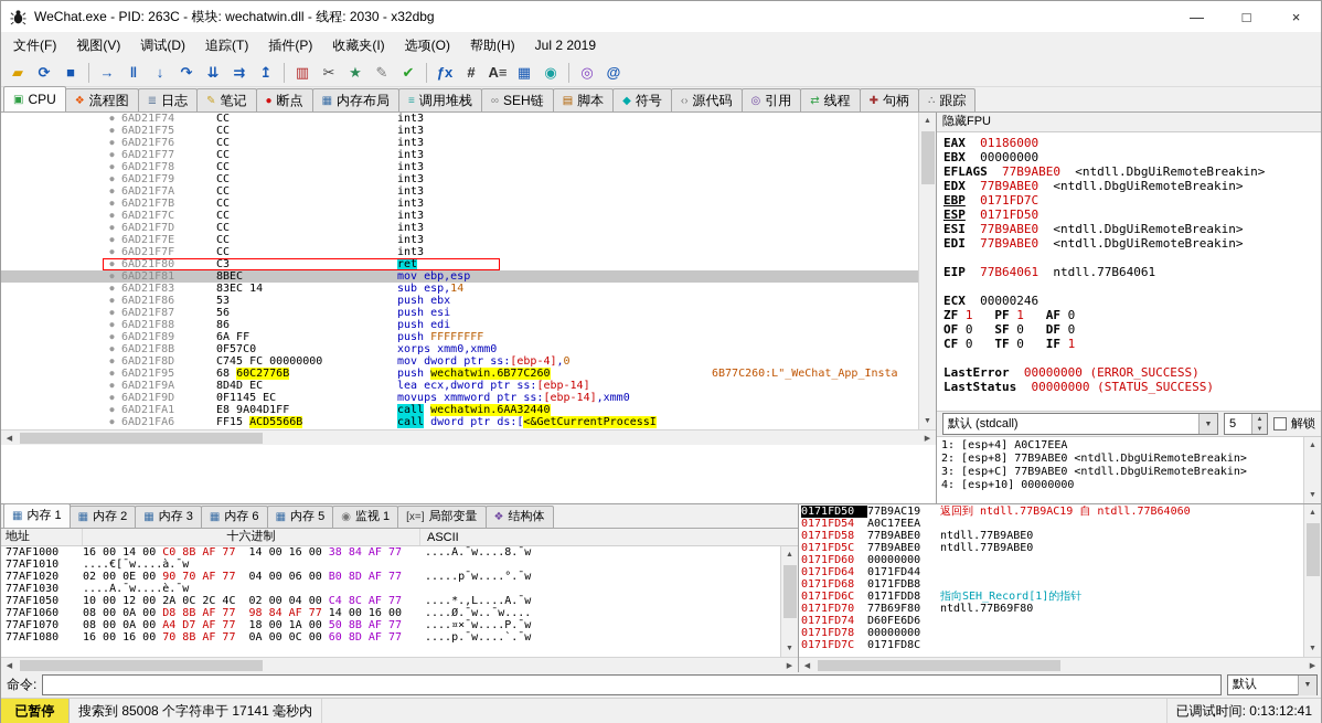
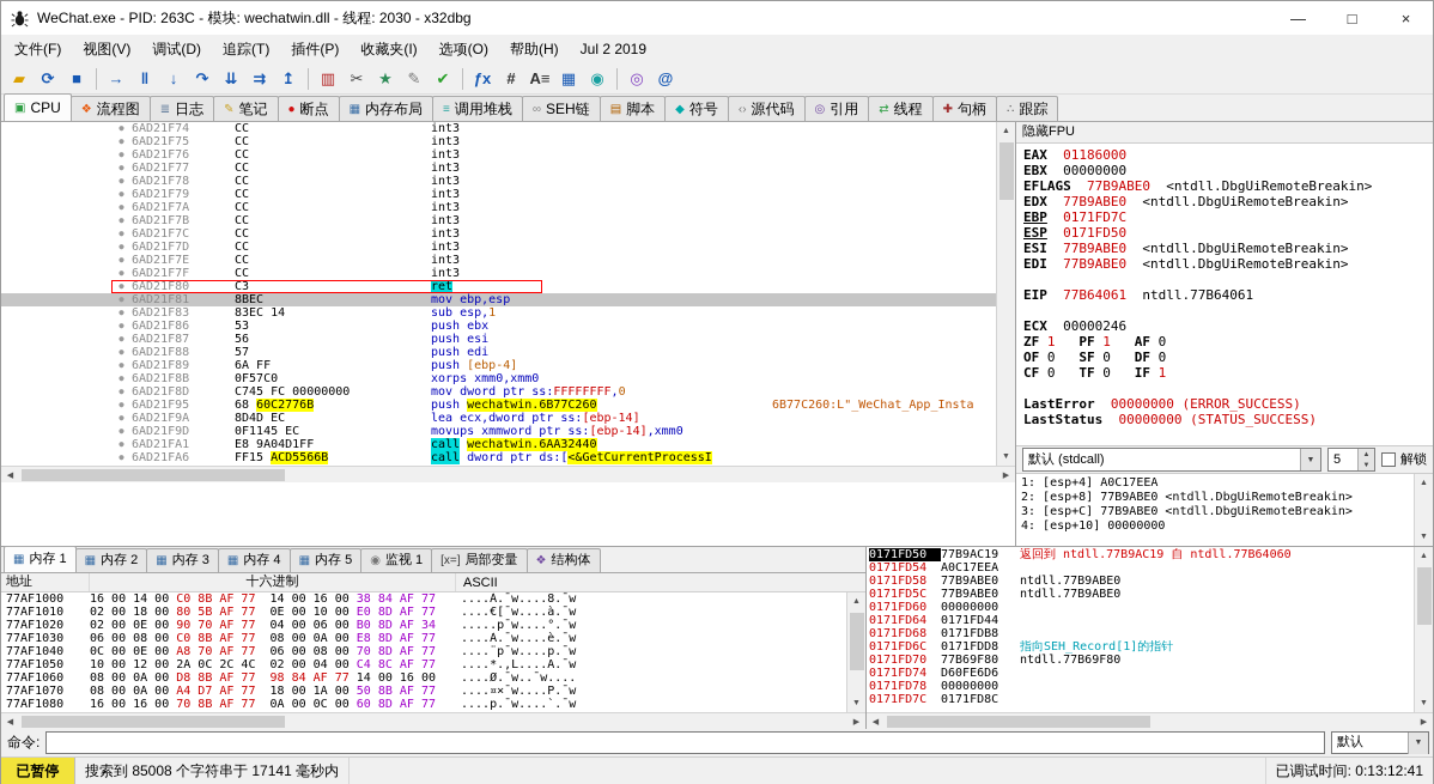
  WeChat.exe - PID: 263C - 模块: wechatwin.dll - 线程: 2030 - x32dbg
  —
  □
  ×
  文件(F)
  视图(V)
  调试(D)
  追踪(T)
  插件(P)
  收藏夹(I)
  选项(O)
  帮助(H)
  Jul 2 2019
  ▰
  ⟳
  ■
  →
  ‖
  ↓
  ↷
  ⇊
  ⇉
  ↥
  ▥
  ✂
  ★
  ✎
  ✔
  ƒx
  #
  A≡
  ▦
  ◉
  ◎
  @
  ▣
  CPU
  ❖
  流程图
  ≣
  日志
  ✎
  笔记
  ●
  断点
  ▦
  内存布局
  ≡
  调用堆栈
  ∞
  SEH链
  ▤
  脚本
  ◆
  符号
  ‹›
  源代码
  ◎
  引用
  ⇄
  线程
  ✚
  句柄
  ∴
  跟踪
  ●
  6AD21F74
  CC
  int3
  ●
  6AD21F75
  CC
  int3
  ●
  6AD21F76
  CC
  int3
  ●
  6AD21F77
  CC
  int3
  ●
  6AD21F78
  CC
  int3
  ●
  6AD21F79
  CC
  int3
  ●
  6AD21F7A
  CC
  int3
  ●
  6AD21F7B
  CC
  int3
  ●
  6AD21F7C
  CC
  int3
  ●
  6AD21F7D
  CC
  int3
  ●
  6AD21F7E
  CC
  int3
  ●
  6AD21F7F
  CC
  int3
  ●
  6AD21F80
  C3
  ret
  ●
  6AD21F81
  8BEC
  mov ebp,esp
  ●
  6AD21F83
  83EC 14
- sub esp,14
+ sub esp,1
  ●
  6AD21F86
  53
  push ebx
  ●
  6AD21F87
  56
  push esi
  ●
  6AD21F88
- 86
+ 57
  push edi
  ●
  6AD21F89
  6A FF
- push FFFFFFFF
+ push [ebp-4]
  ●
  6AD21F8B
  0F57C0
  xorps xmm0,xmm0
  ●
  6AD21F8D
  C745 FC 00000000
- mov dword ptr ss:[ebp-4],0
+ mov dword ptr ss:FFFFFFFF,0
  ●
  6AD21F95
  68 60C2776B
  push wechatwin.6B77C260
  6B77C260:L"_WeChat_App_Insta
  ●
  6AD21F9A
  8D4D EC
  lea ecx,dword ptr ss:[ebp-14]
  ●
  6AD21F9D
  0F1145 EC
  movups xmmword ptr ss:[ebp-14],xmm0
  ●
  6AD21FA1
  E8 9A04D1FF
  call wechatwin.6AA32440
  ●
  6AD21FA6
  FF15 ACD5566B
  call dword ptr ds:[<&GetCurrentProcessI
  隐藏FPU
  EAX 01186000
  EBX 00000000
  EFLAGS 77B9ABE0 <ntdll.DbgUiRemoteBreakin>
  EDX 77B9ABE0 <ntdll.DbgUiRemoteBreakin>
  EBP 0171FD7C
  ESP 0171FD50
  ESI 77B9ABE0 <ntdll.DbgUiRemoteBreakin>
  EDI 77B9ABE0 <ntdll.DbgUiRemoteBreakin>
  EIP 77B64061 ntdll.77B64061
  ECX 00000246
  ZF 1 PF 1 AF 0
  OF 0 SF 0 DF 0
  CF 0 TF 0 IF 1
  LastError 00000000 (ERROR_SUCCESS)
  LastStatus 00000000 (STATUS_SUCCESS)
  默认 (stdcall)
  5
  解锁
  1: [esp+4] A0C17EEA
  2: [esp+8] 77B9ABE0 <ntdll.DbgUiRemoteBreakin>
  3: [esp+C] 77B9ABE0 <ntdll.DbgUiRemoteBreakin>
  4: [esp+10] 00000000
  ▦
  内存 1
  ▦
  内存 2
  ▦
  内存 3
  ▦
- 内存 6
+ 内存 4
  ▦
  内存 5
  ◉
  监视 1
  [x=]
  局部变量
  ❖
  结构体
  地址
  十六进制
  ASCII
  77AF1000
  16 00 14 00 C0 8B AF 77 14 00 16 00 38 84 AF 77
  ....À.¯w....8.¯w
  77AF1010
+ 02 00 18 00 80 5B AF 77 0E 00 10 00 E0 8D AF 77
  ....€[¯w....à.¯w
  77AF1020
- 02 00 0E 00 90 70 AF 77 04 00 06 00 B0 8D AF 77
+ 02 00 0E 00 90 70 AF 77 04 00 06 00 B0 8D AF 34
  .....p¯w....°.¯w
  77AF1030
+ 06 00 08 00 C0 8B AF 77 08 00 0A 00 E8 8D AF 77
  ....À.¯w....è.¯w
+ 77AF1040
+ 0C 00 0E 00 A8 70 AF 77 06 00 08 00 70 8D AF 77
+ ....¨p¯w....p.¯w
  77AF1050
  10 00 12 00 2A 0C 2C 4C 02 00 04 00 C4 8C AF 77
  ....*.,L....Ä.¯w
  77AF1060
  08 00 0A 00 D8 8B AF 77 98 84 AF 77 14 00 16 00
  ....Ø.¯w..¯w....
  77AF1070
  08 00 0A 00 A4 D7 AF 77 18 00 1A 00 50 8B AF 77
  ....¤×¯w....P.¯w
  77AF1080
  16 00 16 00 70 8B AF 77 0A 00 0C 00 60 8D AF 77
  ....p.¯w....`.¯w
  0171FD50
  77B9AC19
  返回到 ntdll.77B9AC19 自 ntdll.77B64060
  0171FD54
  A0C17EEA
  0171FD58
  77B9ABE0
  ntdll.77B9ABE0
  0171FD5C
  77B9ABE0
  ntdll.77B9ABE0
  0171FD60
  00000000
  0171FD64
  0171FD44
  0171FD68
  0171FDB8
  0171FD6C
  0171FDD8
  指向SEH_Record[1]的指针
  0171FD70
  77B69F80
  ntdll.77B69F80
  0171FD74
  D60FE6D6
  0171FD78
  00000000
  0171FD7C
  0171FD8C
  命令:
  默认
  已暂停
  搜索到 85008 个字符串于 17141 毫秒内
  已调试时间: 0:13:12:41
